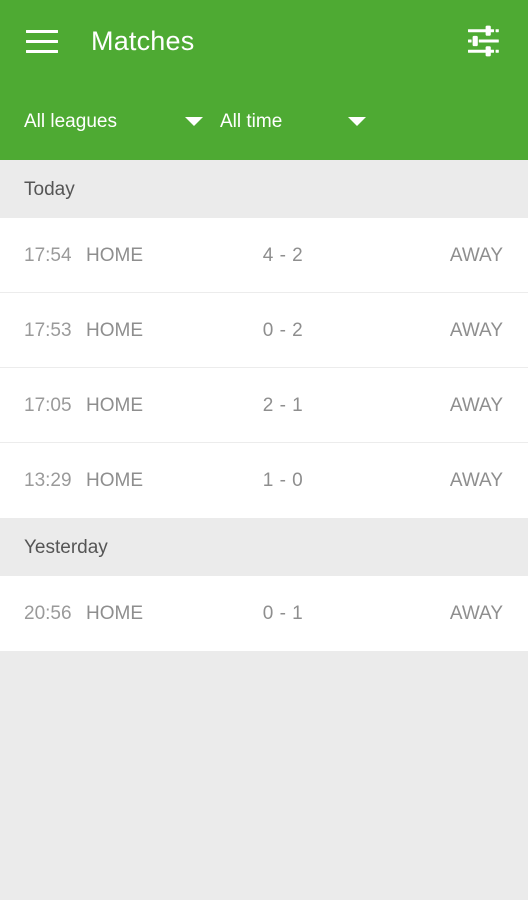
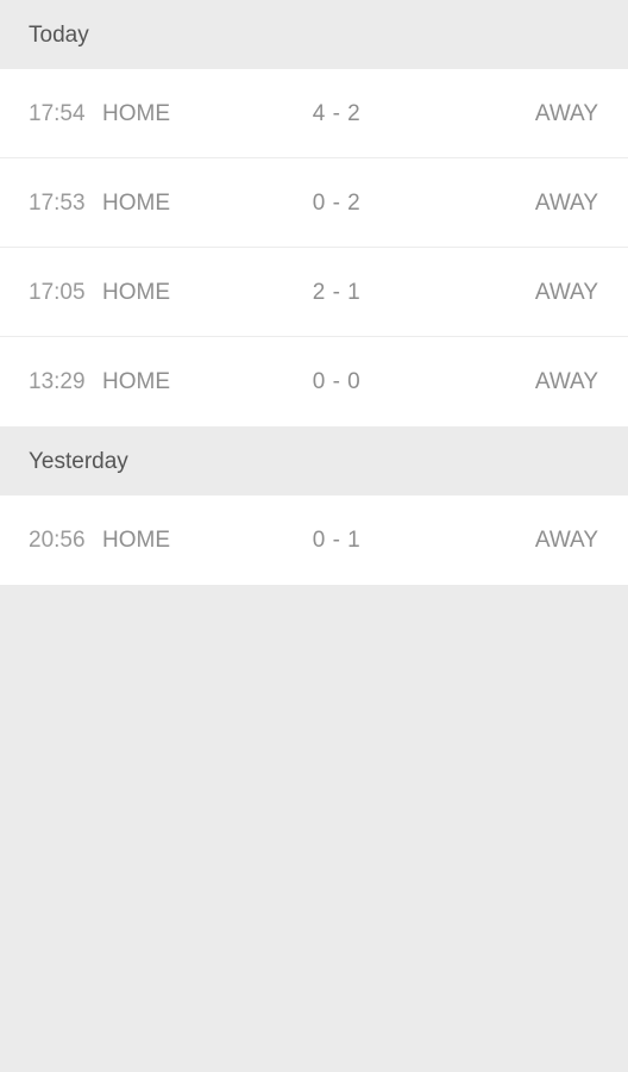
- Matches
- All leagues
- All time
  Today
  17:54
  HOME
  4 - 2
  AWAY
  17:53
  HOME
  0 - 2
  AWAY
  17:05
  HOME
  2 - 1
  AWAY
  13:29
  HOME
- 1 - 0
+ 0 - 0
  AWAY
  Yesterday
  20:56
  HOME
  0 - 1
  AWAY
